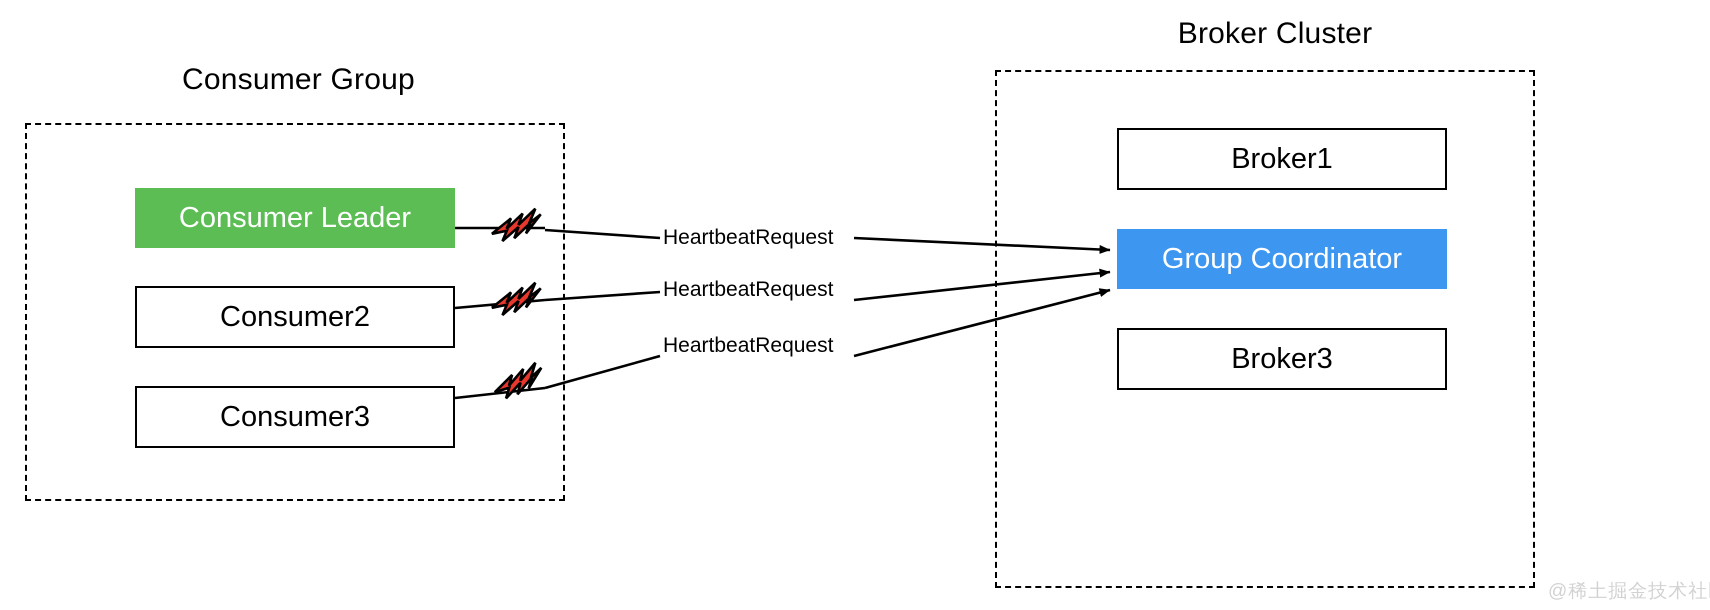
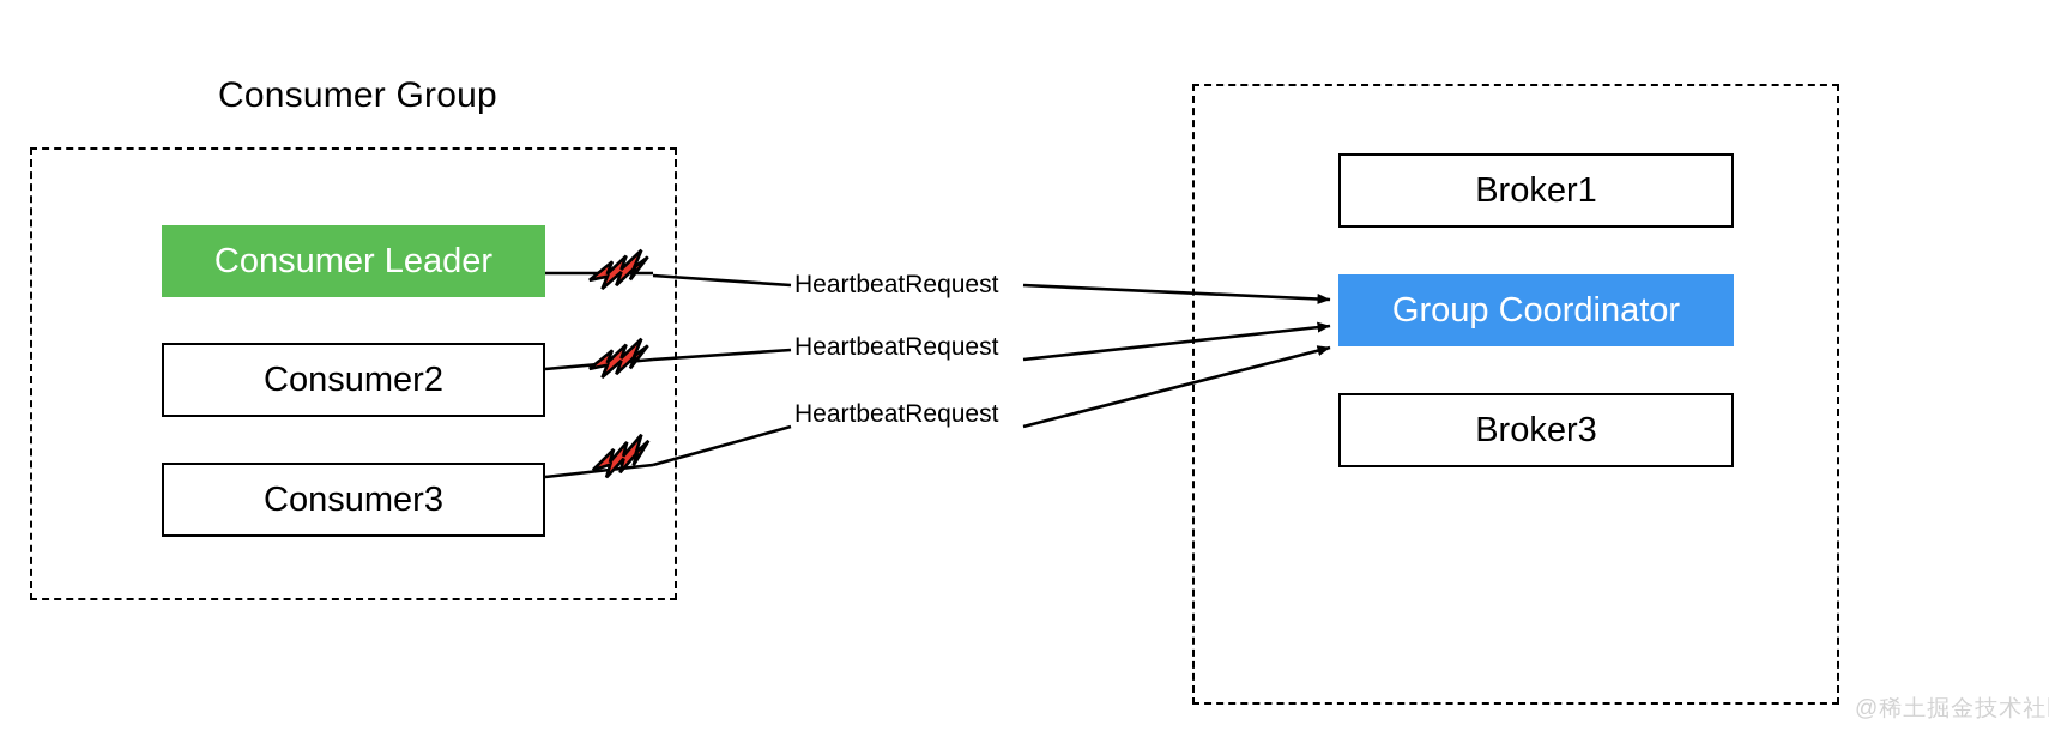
  Consumer Group
- Broker Cluster
  Consumer Leader
  Consumer2
  Consumer3
  Broker1
  Group Coordinator
  Broker3
  HeartbeatRequest
  HeartbeatRequest
  HeartbeatRequest
  @稀土掘金技术社
